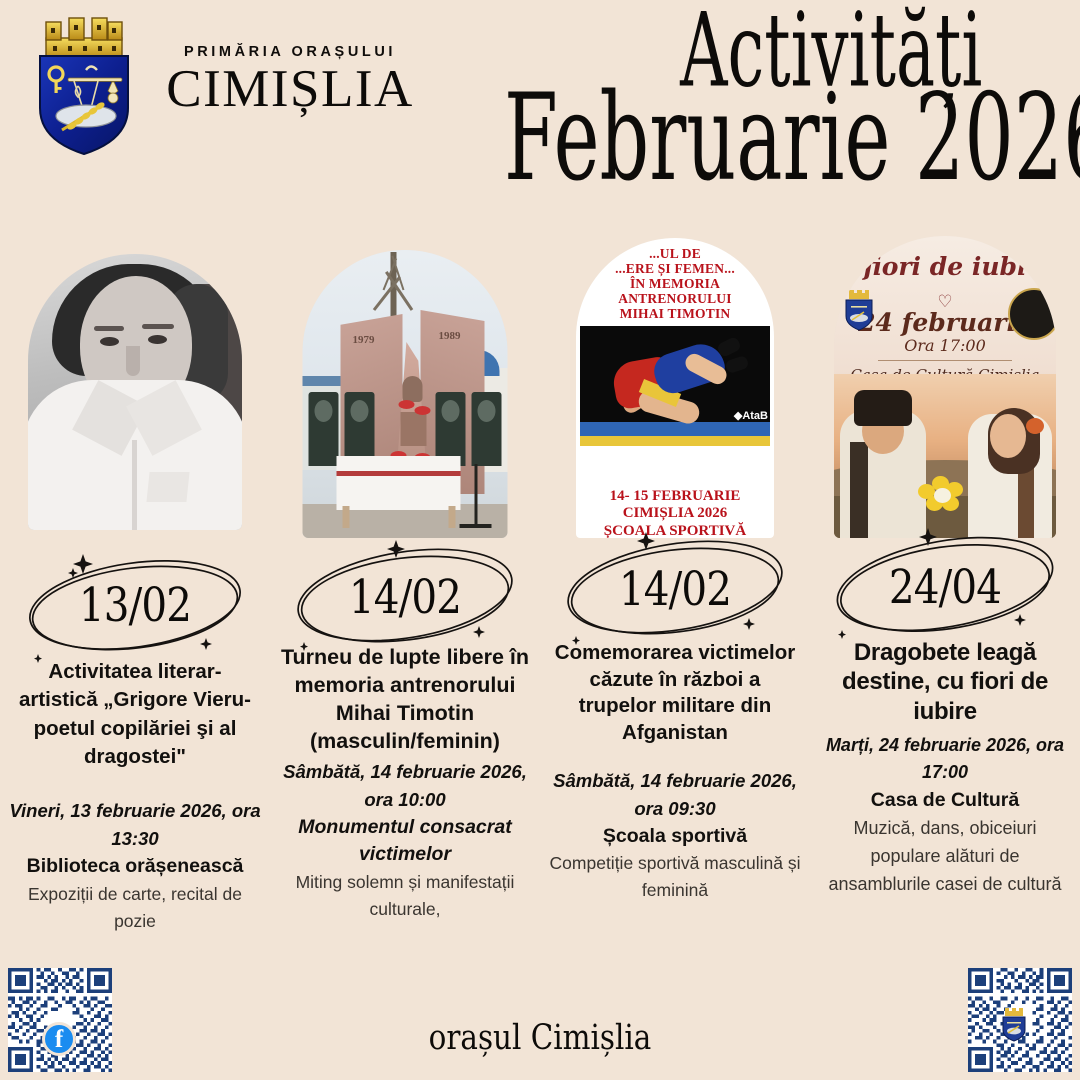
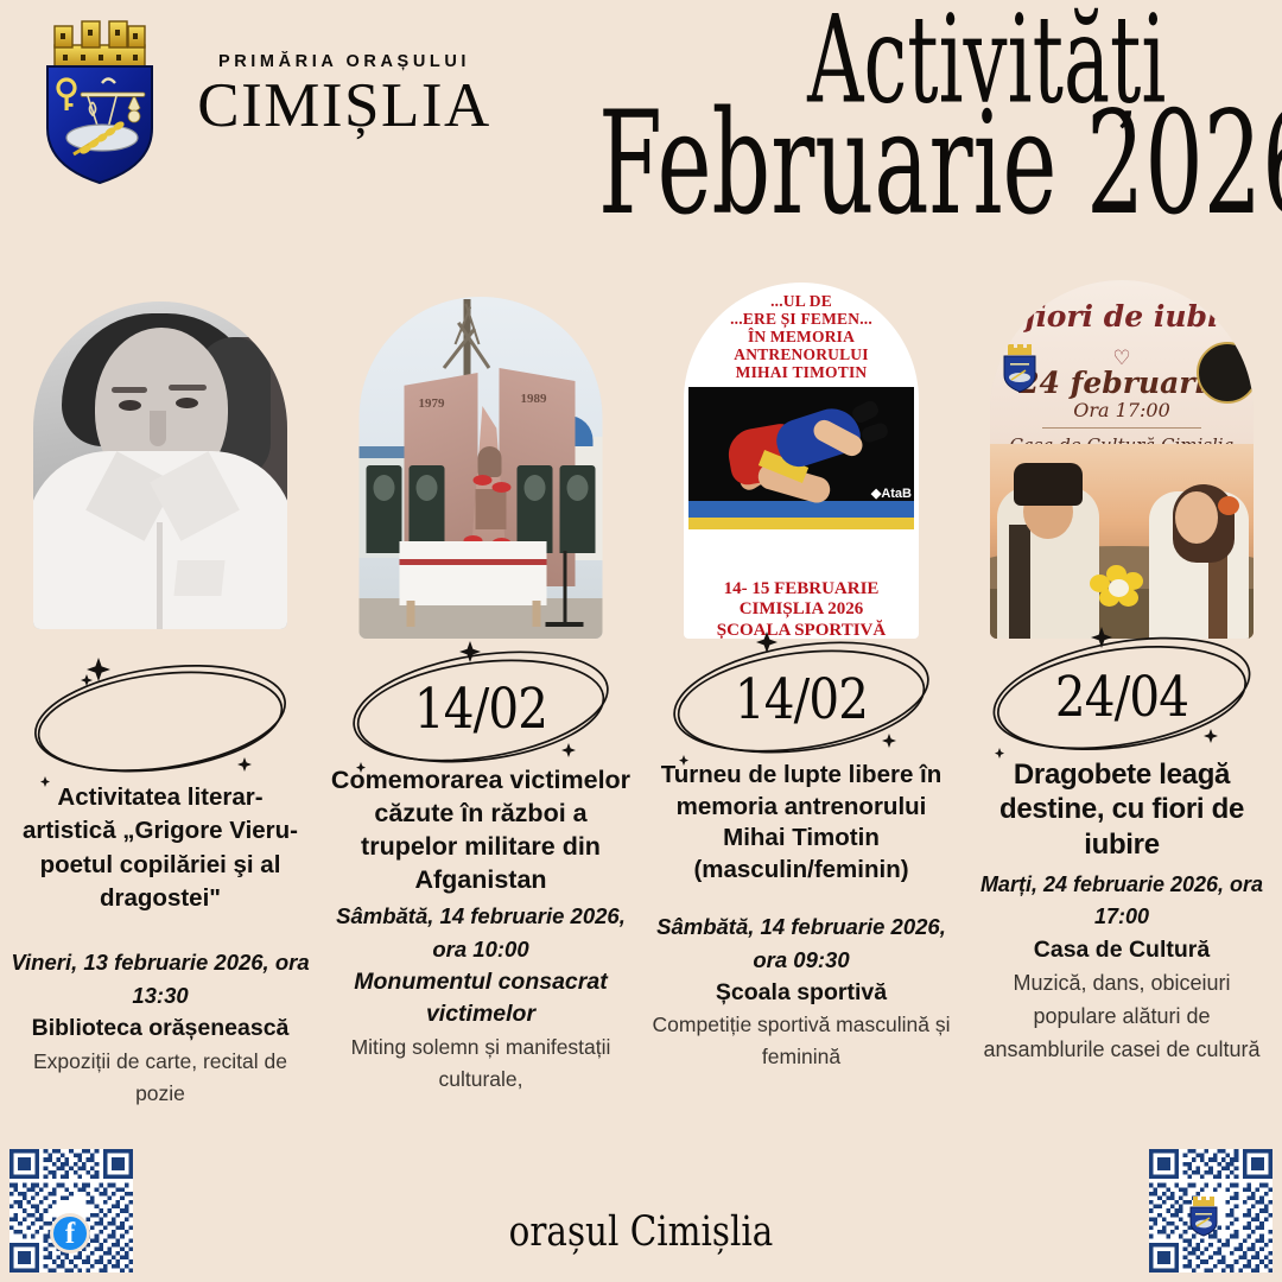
  PRIMĂRIA ORAȘULUI
  CIMIȘLIA
  Activități
  Februarie 202
- 13/02
  Activitatea literar- artistică „Grigore Vieru- poetul copilăriei şi al dragostei"
  Vineri, 13 februarie 2026, ora 13:30
  Biblioteca orășenească
  Expoziții de carte, recital de pozie
  1979
  1989
  14/02
- Turneu de lupte libere în memoria antrenorului Mihai Timotin (masculin/feminin)
+ Comemorarea victimelor căzute în război a trupelor militare din Afganistan
  Sâmbătă, 14 februarie 2026, ora 10:00
  Monumentul consacrat victimelor
  Miting solemn și manifestații culturale,
  ...UL DE
  ...ERE ȘI FEMEN...
  ÎN MEMORIA
  ANTRENORULUI
  MIHAI TIMOTIN
  ◆AtaB
  14- 15 FEBRUARIE
  CIMIȘLIA 2026
  ȘCOALA SPORTIVĂ
  14/02
- Comemorarea victimelor căzute în război a trupelor militare din Afganistan
+ Turneu de lupte libere în memoria antrenorului Mihai Timotin (masculin/feminin)
  Sâmbătă, 14 februarie 2026, ora 09:30
  Școala sportivă
  Competiție sportivă masculină și feminină
  fiori de iubi
  ♡
  4 februar
  Ora 17:00
  24/04
  Dragobete leagă destine, cu fiori de iubire
  Marți, 24 februarie 2026, ora 17:00
  Casa de Cultură
  Muzică, dans, obiceiuri populare alături de ansamblurile casei de cultură
  f
  orașul Cimișlia
